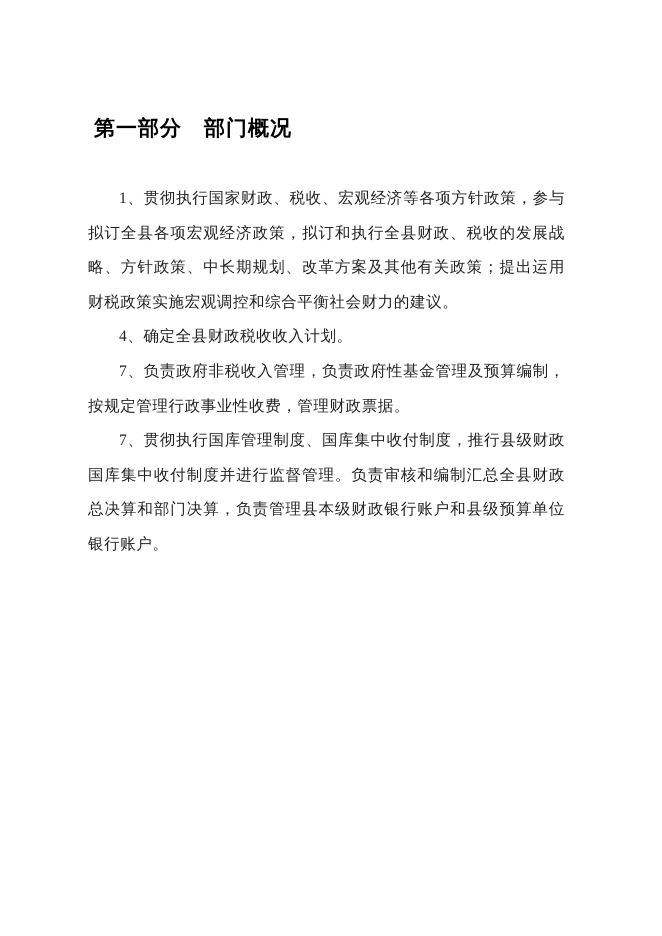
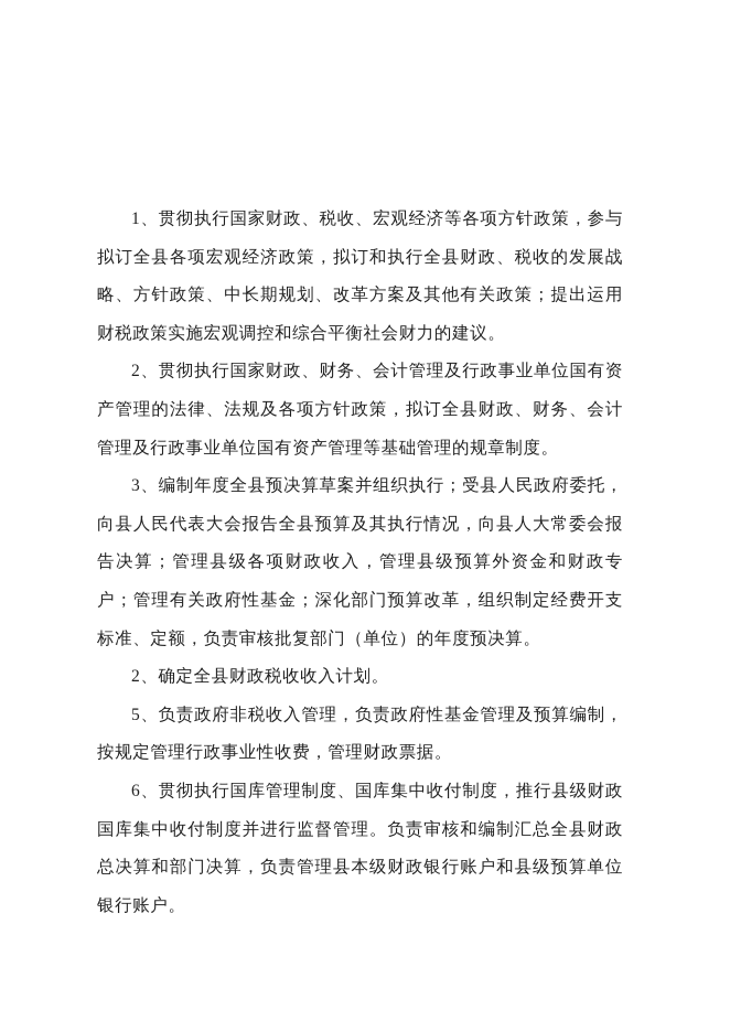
- 第一部分 部门概况
  1、贯彻执行国家财政、税收、宏观经济等各项方针政策，参与拟订全县各项宏观经济政策，拟订和执行全县财政、税收的发展战略、方针政策、中长期规划、改革方案及其他有关政策；提出运用财税政策实施宏观调控和综合平衡社会财力的建议。
+ 2、贯彻执行国家财政、财务、会计管理及行政事业单位国有资产管理的法律、法规及各项方针政策，拟订全县财政、财务、会计管理及行政事业单位国有资产管理等基础管理的规章制度。
+ 3、编制年度全县预决算草案并组织执行；受县人民政府委托，向县人民代表大会报告全县预算及其执行情况，向县人大常委会报告决算；管理县级各项财政收入，管理县级预算外资金和财政专户；管理有关政府性基金；深化部门预算改革，组织制定经费开支标准、定额，负责审核批复部门（单位）的年度预决算。
- 4、确定全县财政税收收入计划。
+ 2、确定全县财政税收收入计划。
- 7、负责政府非税收入管理，负责政府性基金管理及预算编制，按规定管理行政事业性收费，管理财政票据。
+ 5、负责政府非税收入管理，负责政府性基金管理及预算编制，按规定管理行政事业性收费，管理财政票据。
- 7、贯彻执行国库管理制度、国库集中收付制度，推行县级财政国库集中收付制度并进行监督管理。负责审核和编制汇总全县财政总决算和部门决算，负责管理县本级财政银行账户和县级预算单位银行账户。
+ 6、贯彻执行国库管理制度、国库集中收付制度，推行县级财政国库集中收付制度并进行监督管理。负责审核和编制汇总全县财政总决算和部门决算，负责管理县本级财政银行账户和县级预算单位银行账户。
